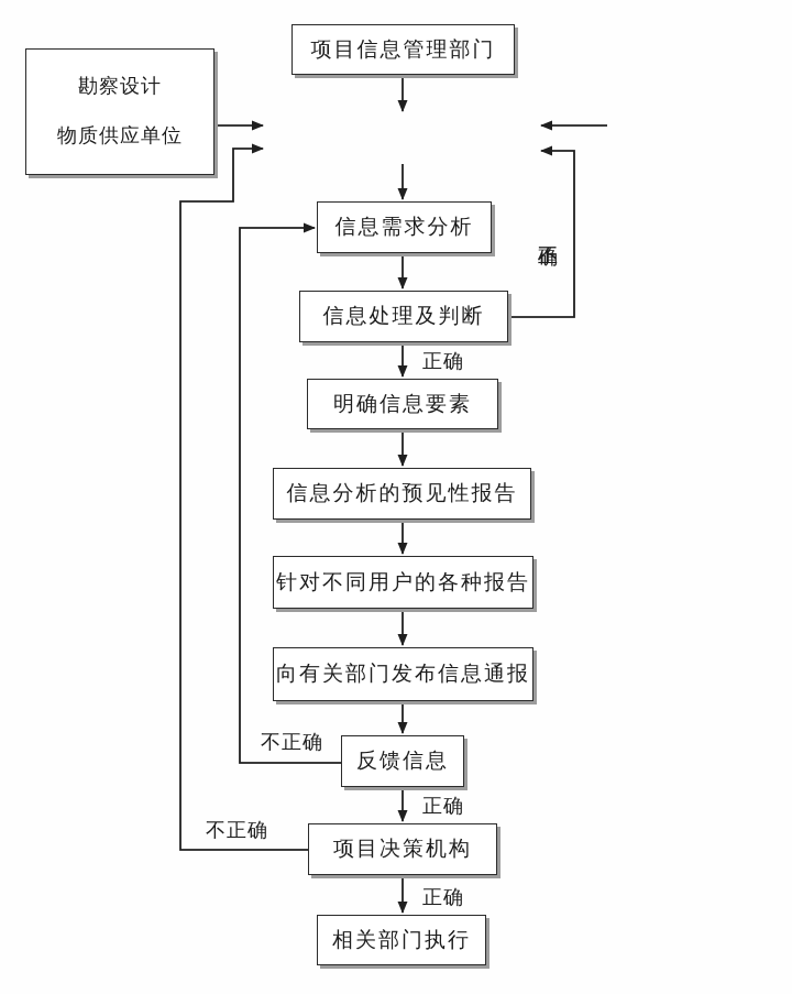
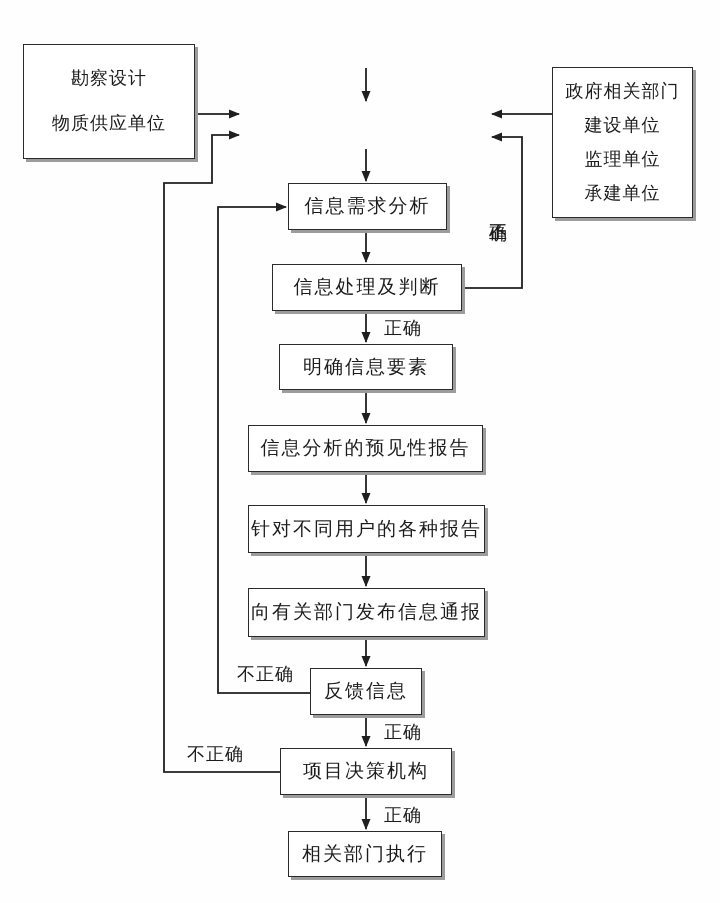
- 项目信息管理部门
  勘察设计
  物质供应单位
+ 政府相关部门
+ 建设单位
+ 监理单位
+ 承建单位
  信息需求分析
  信息处理及判断
  明确信息要素
  信息分析的预见性报告
  针对不同用户的各种报告
  向有关部门发布信息通报
  反馈信息
  项目决策机构
  相关部门执行
  正确
  正确
  正确
  不正确
  不正确
